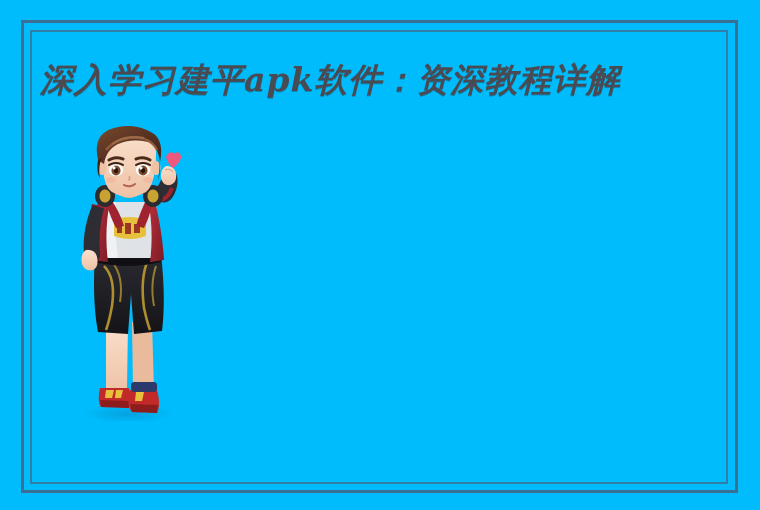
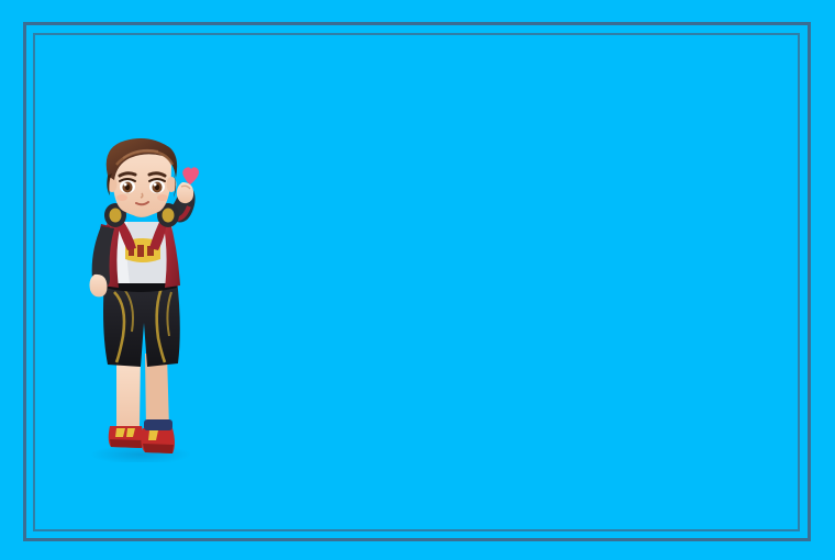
- 深入学习建平apk软件：资深教程详解
